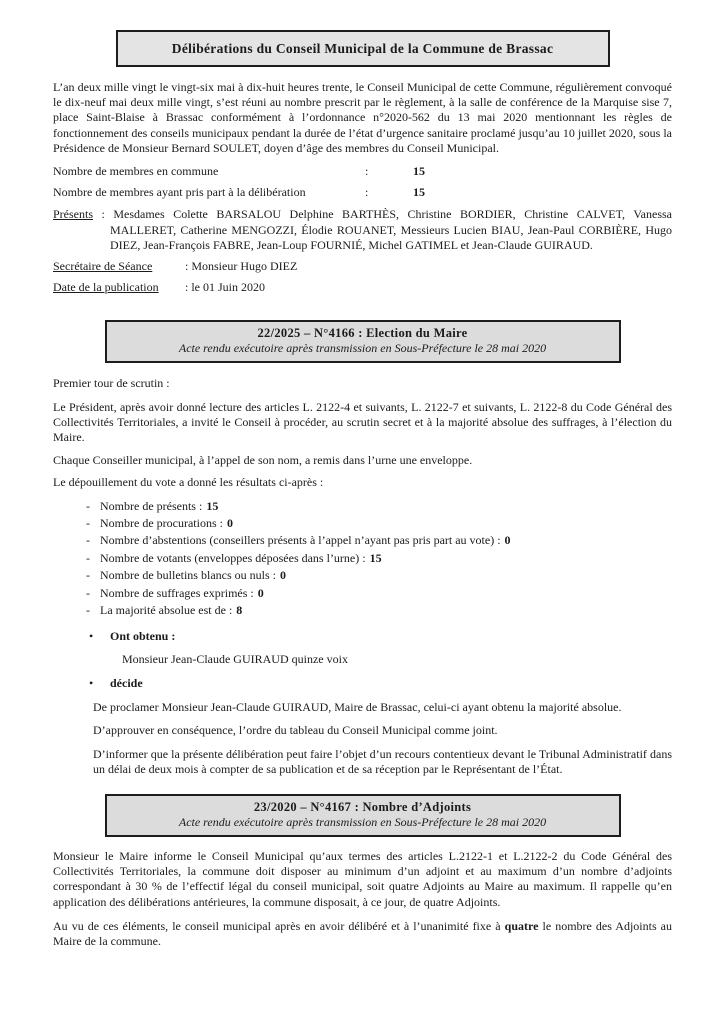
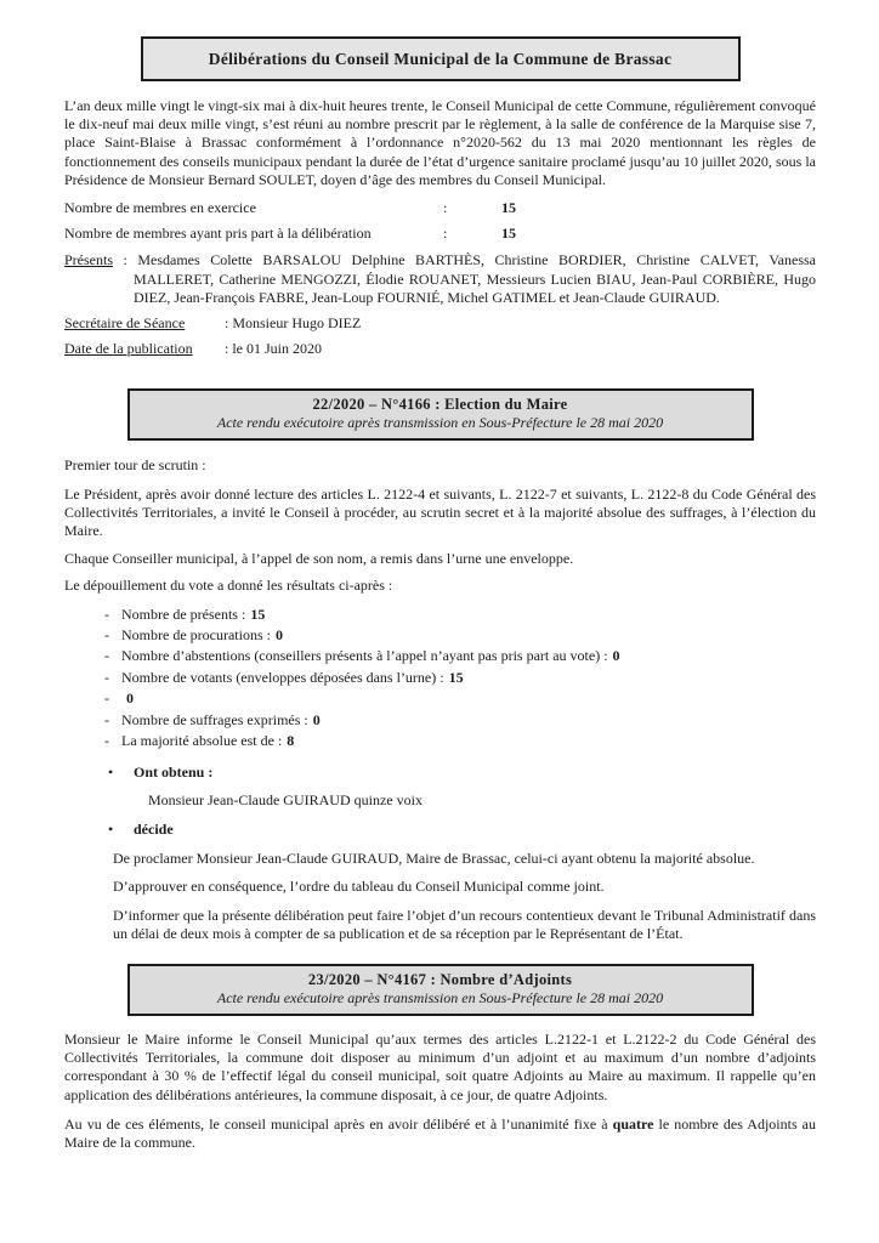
  Délibérations du Conseil Municipal de la Commune de Brassac
  L’an deux mille vingt le vingt-six mai à dix-huit heures trente, le Conseil Municipal de cette Commune, régulièrement convoqué le dix-neuf mai deux mille vingt, s’est réuni au nombre prescrit par le règlement, à la salle de conférence de la Marquise sise 7, place Saint-Blaise à Brassac conformément à l’ordonnance n°2020-562 du 13 mai 2020 mentionnant les règles de fonctionnement des conseils municipaux pendant la durée de l’état d’urgence sanitaire proclamé jusqu’au 10 juillet 2020, sous la Présidence de Monsieur Bernard SOULET, doyen d’âge des membres du Conseil Municipal.
- Nombre de membres en commune
+ Nombre de membres en exercice
  :
  15
  Nombre de membres ayant pris part à la délibération
  :
  15
  Présents : Mesdames Colette BARSALOU Delphine BARTHÈS, Christine BORDIER, Christine CALVET, Vanessa MALLERET, Catherine MENGOZZI, Élodie ROUANET, Messieurs Lucien BIAU, Jean-Paul CORBIÈRE, Hugo DIEZ, Jean-François FABRE, Jean-Loup FOURNIÉ, Michel GATIMEL et Jean-Claude GUIRAUD.
  Secrétaire de Séance
  : Monsieur Hugo DIEZ
  Date de la publication
  : le 01 Juin 2020
- 22/2025 – N°4166 : Election du Maire
+ 22/2020 – N°4166 : Election du Maire
  Acte rendu exécutoire après transmission en Sous-Préfecture le 28 mai 2020
  Premier tour de scrutin :
  Le Président, après avoir donné lecture des articles L. 2122-4 et suivants, L. 2122-7 et suivants, L. 2122-8 du Code Général des Collectivités Territoriales, a invité le Conseil à procéder, au scrutin secret et à la majorité absolue des suffrages, à l’élection du Maire.
  Chaque Conseiller municipal, à l’appel de son nom, a remis dans l’urne une enveloppe.
  Le dépouillement du vote a donné les résultats ci-après :
  -
  Nombre de présents :
  15
  -
  Nombre de procurations :
  0
  -
  Nombre d’abstentions (conseillers présents à l’appel n’ayant pas pris part au vote) :
  0
  -
  Nombre de votants (enveloppes déposées dans l’urne) :
  15
  -
- Nombre de bulletins blancs ou nuls :
  0
  -
  Nombre de suffrages exprimés :
  0
  -
  La majorité absolue est de :
  8
  •
  Ont obtenu :
  Monsieur Jean-Claude GUIRAUD quinze voix
  •
  décide
  De proclamer Monsieur Jean-Claude GUIRAUD, Maire de Brassac, celui-ci ayant obtenu la majorité absolue.
  D’approuver en conséquence, l’ordre du tableau du Conseil Municipal comme joint.
  D’informer que la présente délibération peut faire l’objet d’un recours contentieux devant le Tribunal Administratif dans un délai de deux mois à compter de sa publication et de sa réception par le Représentant de l’État.
  23/2020 – N°4167 : Nombre d’Adjoints
  Acte rendu exécutoire après transmission en Sous-Préfecture le 28 mai 2020
  Monsieur le Maire informe le Conseil Municipal qu’aux termes des articles L.2122-1 et L.2122-2 du Code Général des Collectivités Territoriales, la commune doit disposer au minimum d’un adjoint et au maximum d’un nombre d’adjoints correspondant à 30 % de l’effectif légal du conseil municipal, soit quatre Adjoints au Maire au maximum. Il rappelle qu’en application des délibérations antérieures, la commune disposait, à ce jour, de quatre Adjoints.
  Au vu de ces éléments, le conseil municipal après en avoir délibéré et à l’unanimité fixe à quatre le nombre des Adjoints au Maire de la commune.
